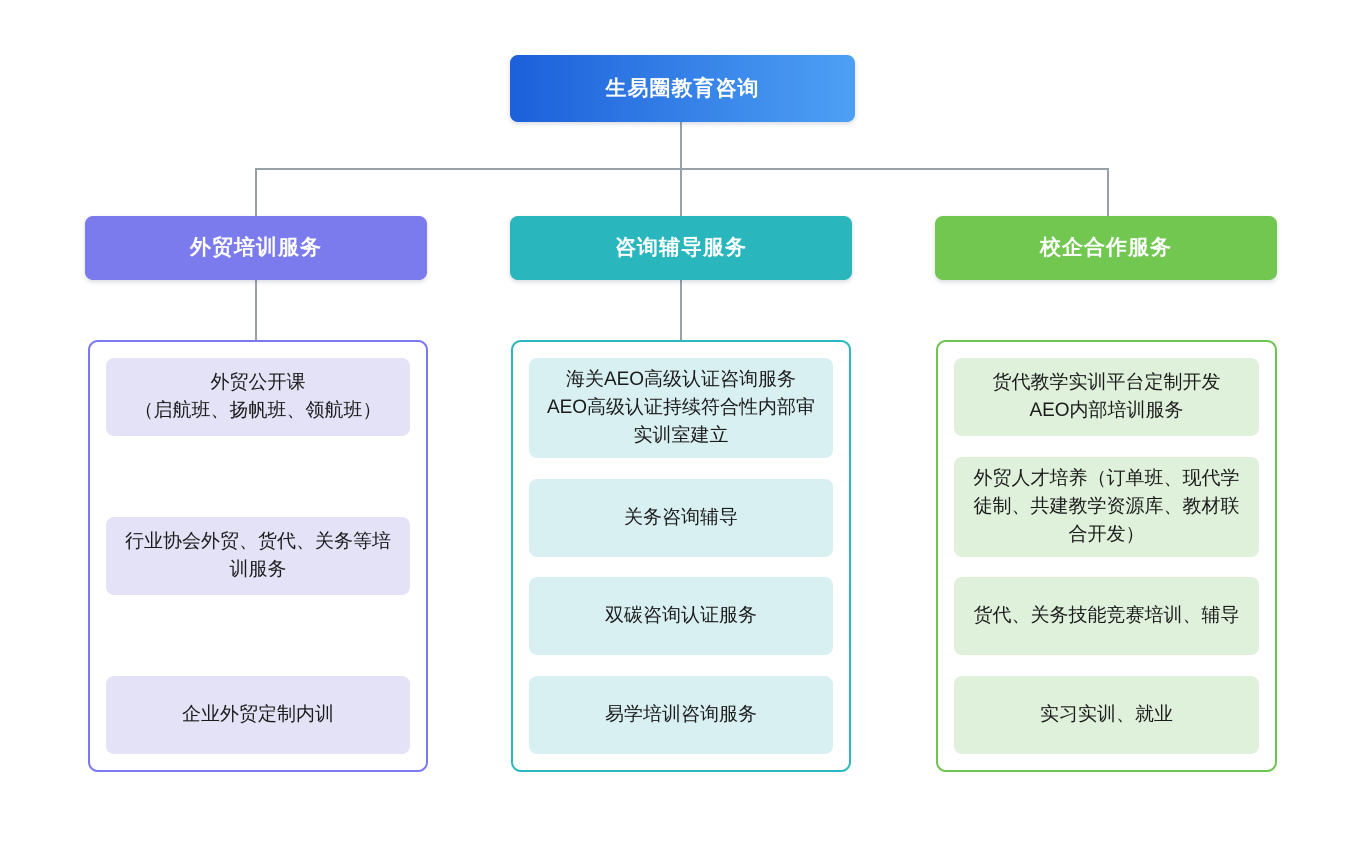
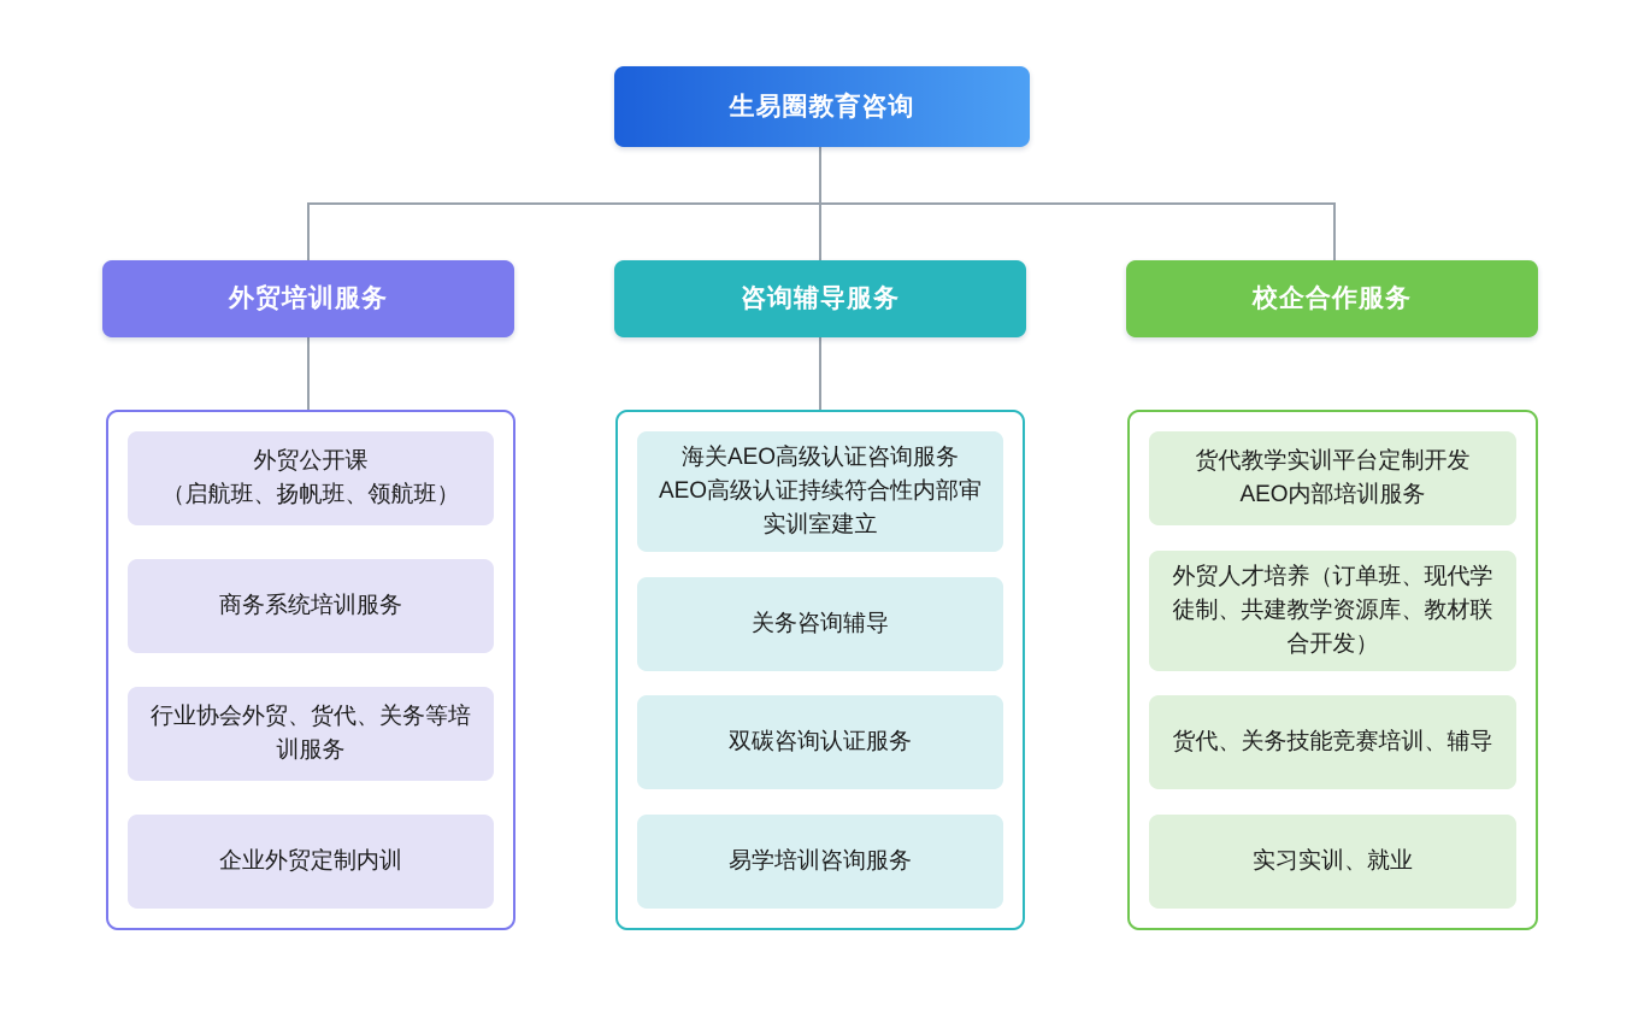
  生易圈教育咨询
  外贸培训服务
  咨询辅导服务
  校企合作服务
  外贸公开课
  （启航班、扬帆班、领航班）
+ 商务系统培训服务
  行业协会外贸、货代、关务等培训服务
  企业外贸定制内训
  海关AEO高级认证咨询服务
  AEO高级认证持续符合性内部审
  实训室建立
  关务咨询辅导
  双碳咨询认证服务
  易学培训咨询服务
  货代教学实训平台定制开发
  AEO内部培训服务
  外贸人才培养（订单班、现代学徒制、共建教学资源库、教材联合开发）
  货代、关务技能竞赛培训、辅导
  实习实训、就业
